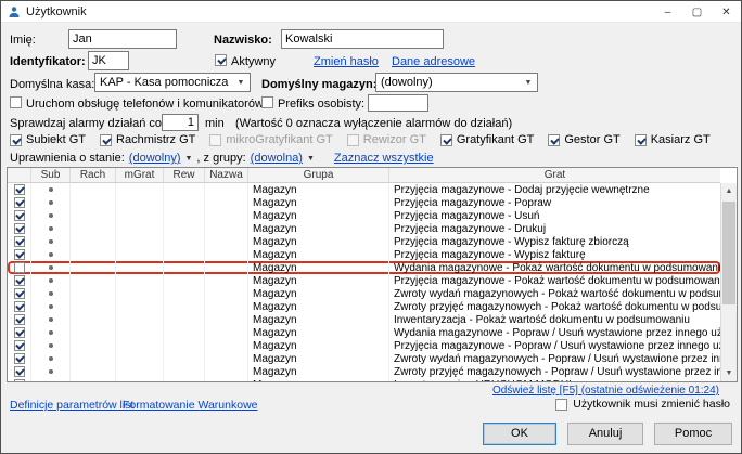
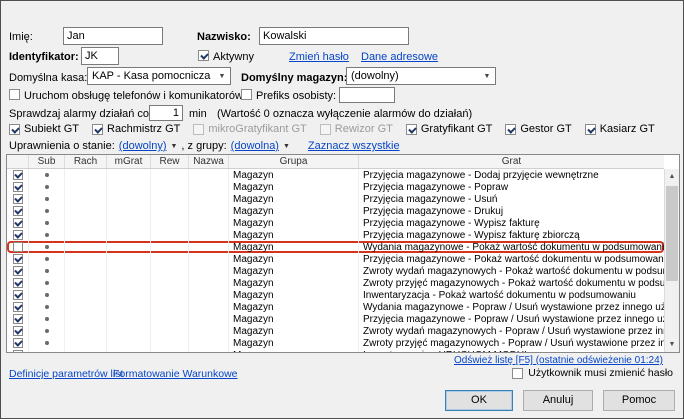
- Użytkownik
- –
- ▢
- ✕
  Imię:
  Jan
  Nazwisko:
  Kowalski
  Identyfikator:
  JK
  Aktywny
  Zmień hasło
  Dane adresowe
  Domyślna kasa:
  KAP - Kasa pomocnicza
  Domyślny magazyn
  (dowolny)
  Uruchom obsługę telefonów i komunikatorów
  Prefiks osobisty:
  Sprawdzaj alarmy działań co
  1
  min
  (Wartość 0 oznacza wyłączenie alarmów do działań)
  Subiekt GT
  Rachmistrz GT
  mikroGratyfikant GT
  Rewizor GT
  Gratyfikant GT
  Gestor GT
  Kasiarz GT
  Uprawnienia o stanie:
  (dowolny)
  , z grupy:
  (dowolna)
  Zaznacz wszystkie
  Sub
  Rach
  mGrat
  Rew
  Nazwa
  Grupa
  Grat
  Magazyn
  Przyjęcia magazynowe - Dodaj przyjęcie wewnętrzne
  Magazyn
  Przyjęcia magazynowe - Popraw
  Magazyn
  Przyjęcia magazynowe - Usuń
  Magazyn
  Przyjęcia magazynowe - Drukuj
  Magazyn
- Przyjęcia magazynowe - Wypisz fakturę zbiorczą
+ Przyjęcia magazynowe - Wypisz fakturę
  Magazyn
- Przyjęcia magazynowe - Wypisz fakturę
+ Przyjęcia magazynowe - Wypisz fakturę zbiorczą
  Magazyn
  Wydania magazynowe - Pokaż wartość dokumentu w podsumowan
  Magazyn
  Przyjęcia magazynowe - Pokaż wartość dokumentu w podsumowan
  Magazyn
  Zwroty wydań magazynowych - Pokaż wartość dokumentu w podsu
  Magazyn
  Zwroty przyjęć magazynowych - Pokaż wartość dokumentu w podsu
  Magazyn
  Inwentaryzacja - Pokaż wartość dokumentu w podsumowaniu
  Magazyn
  Wydania magazynowe - Popraw / Usuń wystawione przez innego u
  Magazyn
  Przyjęcia magazynowe - Popraw / Usuń wystawione przez innego u
  Magazyn
  Zwroty wydań magazynowych - Popraw / Usuń wystawione przez in
  Magazyn
  Zwroty przyjęć magazynowych - Popraw / Usuń wystawione przez i
  Odśwież listę [F5] (ostatnie odświeżenie 01:24)
  Definicje parametrów list
  Formatowanie Warunkowe
  Użytkownik musi zmienić hasło
  OK
  Anuluj
  Pomoc
